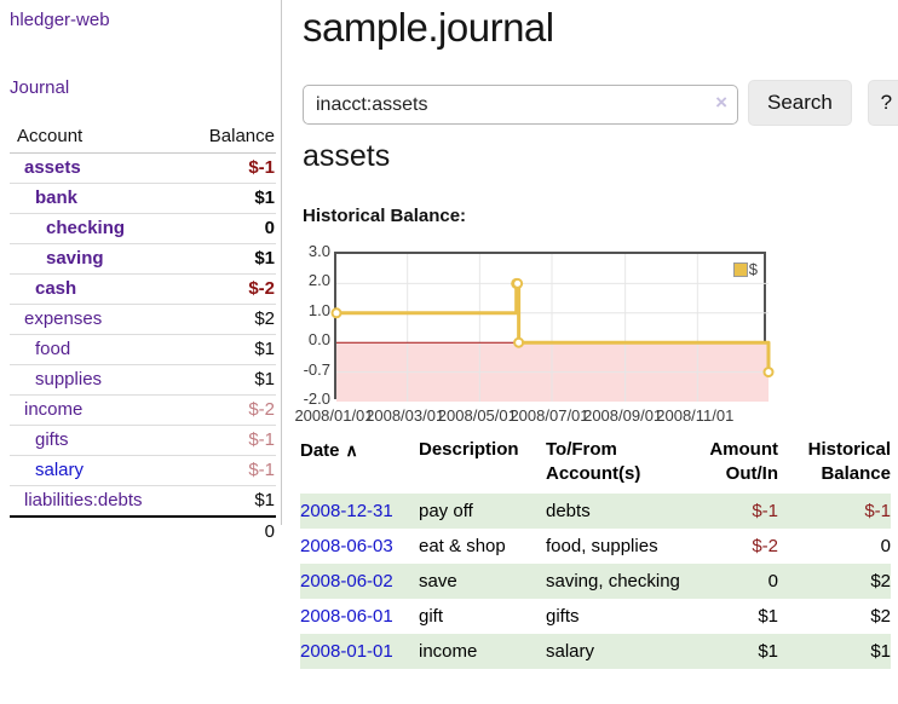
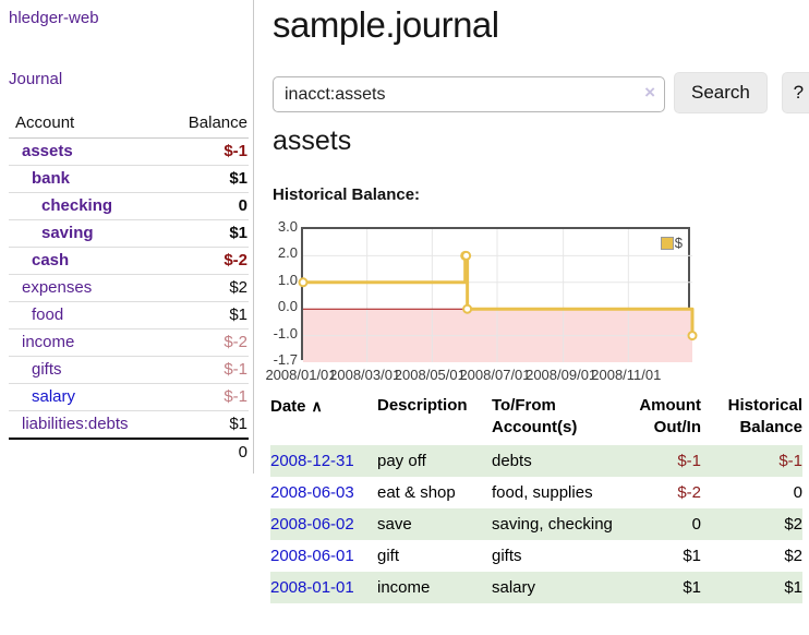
  hledger-web
  Journal
  Account	Balance
  assets	$-1
  bank	$1
  checking	0
  saving	$1
  cash	$-2
  expenses	$2
  food	$1
- supplies	$1
  income	$-2
  gifts	$-1
  salary	$-1
  liabilities:debts	$1
  	0
  sample.journal
  inacct:assets
  ×
  Search
  ?
  assets
  Historical Balance:
  3.0
  2.0
  1.0
  0.0
- -0.7
+ -1.0
- -2.0
+ -1.7
  $
  2008/01/01
  2008/03/01
  2008/05/01
  2008/07/01
  2008/09/01
  2008/11/01
  Date ∧	Description	To/From Account(s)	Amount Out/In	Historical Balance
  2008-12-31	pay off	debts	$-1	$-1
  2008-06-03	eat & shop	food, supplies	$-2	0
  2008-06-02	save	saving, checking	0	$2
  2008-06-01	gift	gifts	$1	$2
  2008-01-01	income	salary	$1	$1
